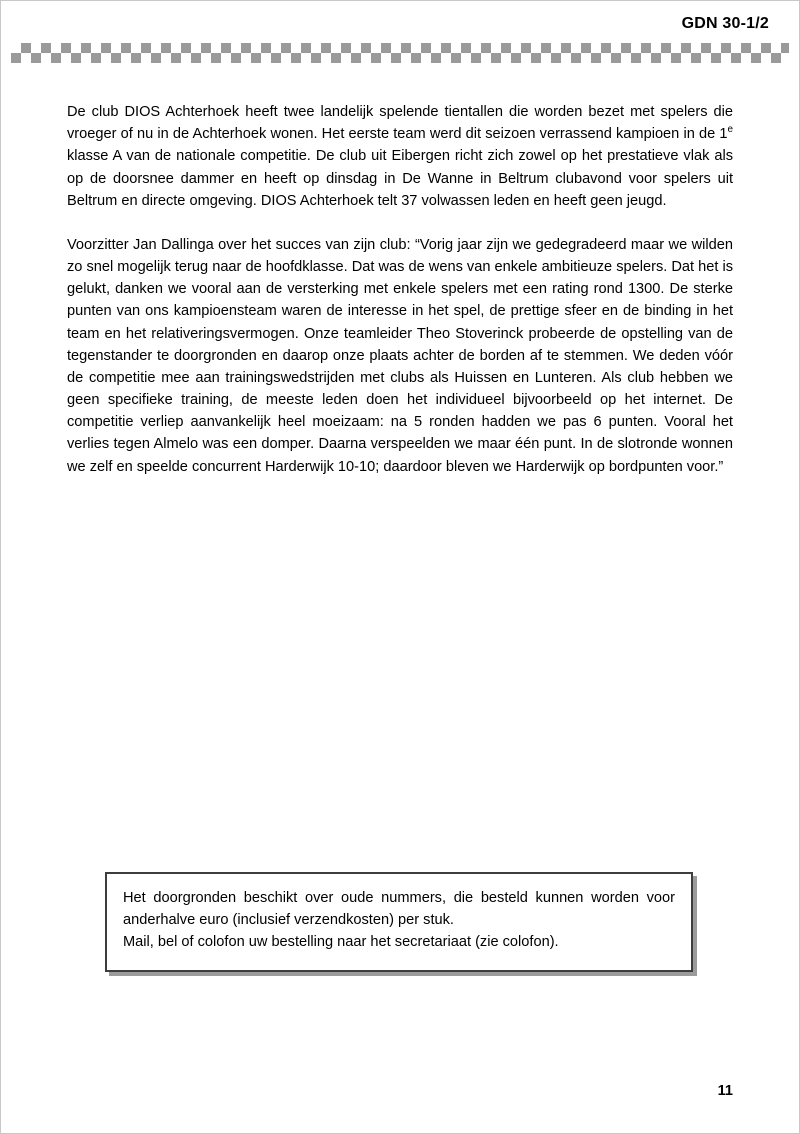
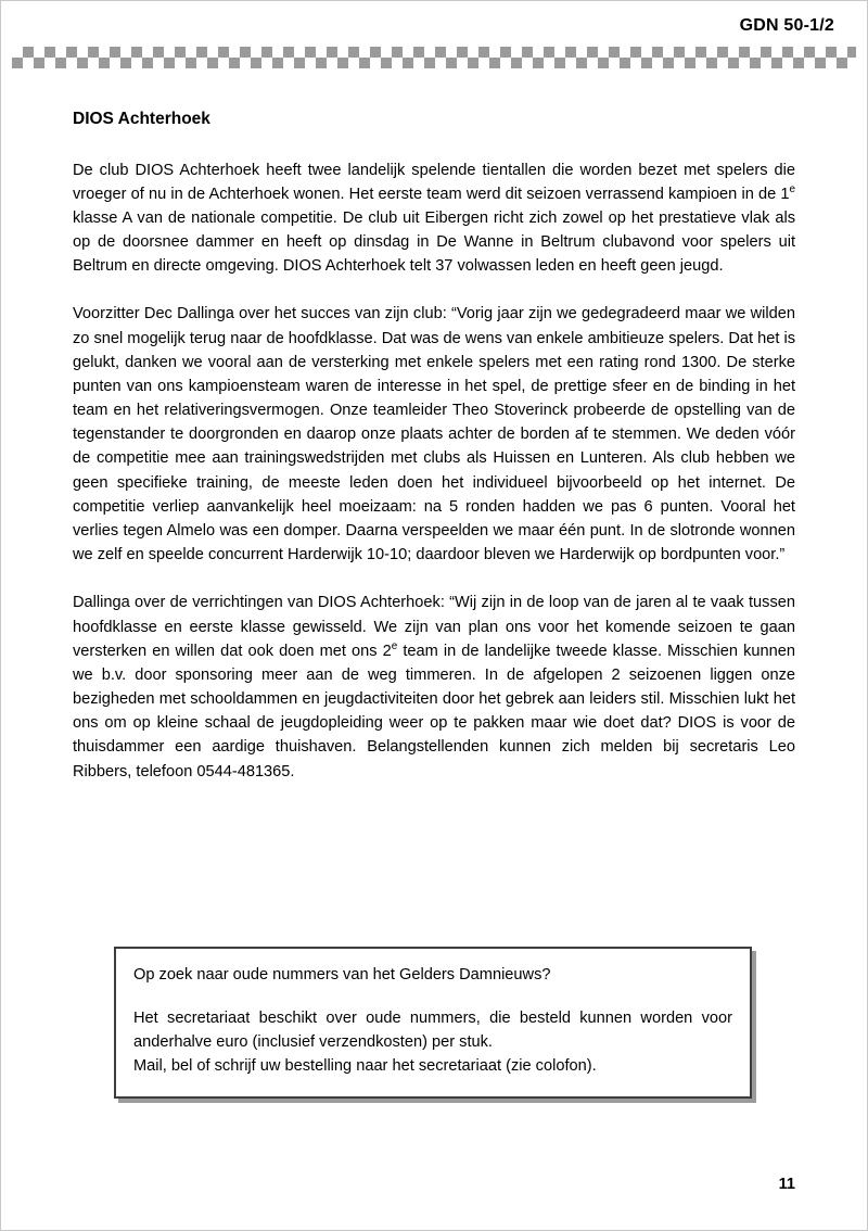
- GDN 30-1/2
+ GDN 50-1/2
+ DIOS Achterhoek
  De club DIOS Achterhoek heeft twee landelijk spelende tientallen die worden bezet met spelers die vroeger of nu in de Achterhoek wonen. Het eerste team werd dit seizoen verrassend kampioen in de 1e klasse A van de nationale competitie. De club uit Eibergen richt zich zowel op het prestatieve vlak als op de doorsnee dammer en heeft op dinsdag in De Wanne in Beltrum clubavond voor spelers uit Beltrum en directe omgeving. DIOS Achterhoek telt 37 volwassen leden en heeft geen jeugd.
- Voorzitter Jan Dallinga over het succes van zijn club: “Vorig jaar zijn we gedegradeerd maar we wilden zo snel mogelijk terug naar de hoofdklasse. Dat was de wens van enkele ambitieuze spelers. Dat het is gelukt, danken we vooral aan de versterking met enkele spelers met een rating rond 1300. De sterke punten van ons kampioensteam waren de interesse in het spel, de prettige sfeer en de binding in het team en het relativeringsvermogen. Onze teamleider Theo Stoverinck probeerde de opstelling van de tegenstander te doorgronden en daarop onze plaats achter de borden af te stemmen. We deden vóór de competitie mee aan trainingswedstrijden met clubs als Huissen en Lunteren. Als club hebben we geen specifieke training, de meeste leden doen het individueel bijvoorbeeld op het internet. De competitie verliep aanvankelijk heel moeizaam: na 5 ronden hadden we pas 6 punten. Vooral het verlies tegen Almelo was een domper. Daarna verspeelden we maar één punt. In de slotronde wonnen we zelf en speelde concurrent Harderwijk 10-10; daardoor bleven we Harderwijk op bordpunten voor.”
+ Voorzitter Dec Dallinga over het succes van zijn club: “Vorig jaar zijn we gedegradeerd maar we wilden zo snel mogelijk terug naar de hoofdklasse. Dat was de wens van enkele ambitieuze spelers. Dat het is gelukt, danken we vooral aan de versterking met enkele spelers met een rating rond 1300. De sterke punten van ons kampioensteam waren de interesse in het spel, de prettige sfeer en de binding in het team en het relativeringsvermogen. Onze teamleider Theo Stoverinck probeerde de opstelling van de tegenstander te doorgronden en daarop onze plaats achter de borden af te stemmen. We deden vóór de competitie mee aan trainingswedstrijden met clubs als Huissen en Lunteren. Als club hebben we geen specifieke training, de meeste leden doen het individueel bijvoorbeeld op het internet. De competitie verliep aanvankelijk heel moeizaam: na 5 ronden hadden we pas 6 punten. Vooral het verlies tegen Almelo was een domper. Daarna verspeelden we maar één punt. In de slotronde wonnen we zelf en speelde concurrent Harderwijk 10-10; daardoor bleven we Harderwijk op bordpunten voor.”
+ Dallinga over de verrichtingen van DIOS Achterhoek: “Wij zijn in de loop van de jaren al te vaak tussen hoofdklasse en eerste klasse gewisseld. We zijn van plan ons voor het komende seizoen te gaan versterken en willen dat ook doen met ons 2e team in de landelijke tweede klasse. Misschien kunnen we b.v. door sponsoring meer aan de weg timmeren. In de afgelopen 2 seizoenen liggen onze bezigheden met schooldammen en jeugdactiviteiten door het gebrek aan leiders stil. Misschien lukt het ons om op kleine schaal de jeugdopleiding weer op te pakken maar wie doet dat? DIOS is voor de thuisdammer een aardige thuishaven. Belangstellenden kunnen zich melden bij secretaris Leo Ribbers, telefoon 0544-481365.
+ Op zoek naar oude nummers van het Gelders Damnieuws?
- Het doorgronden beschikt over oude nummers, die besteld kunnen worden voor anderhalve euro (inclusief verzendkosten) per stuk.
+ Het secretariaat beschikt over oude nummers, die besteld kunnen worden voor anderhalve euro (inclusief verzendkosten) per stuk.
- Mail, bel of colofon uw bestelling naar het secretariaat (zie colofon).
+ Mail, bel of schrijf uw bestelling naar het secretariaat (zie colofon).
  11
